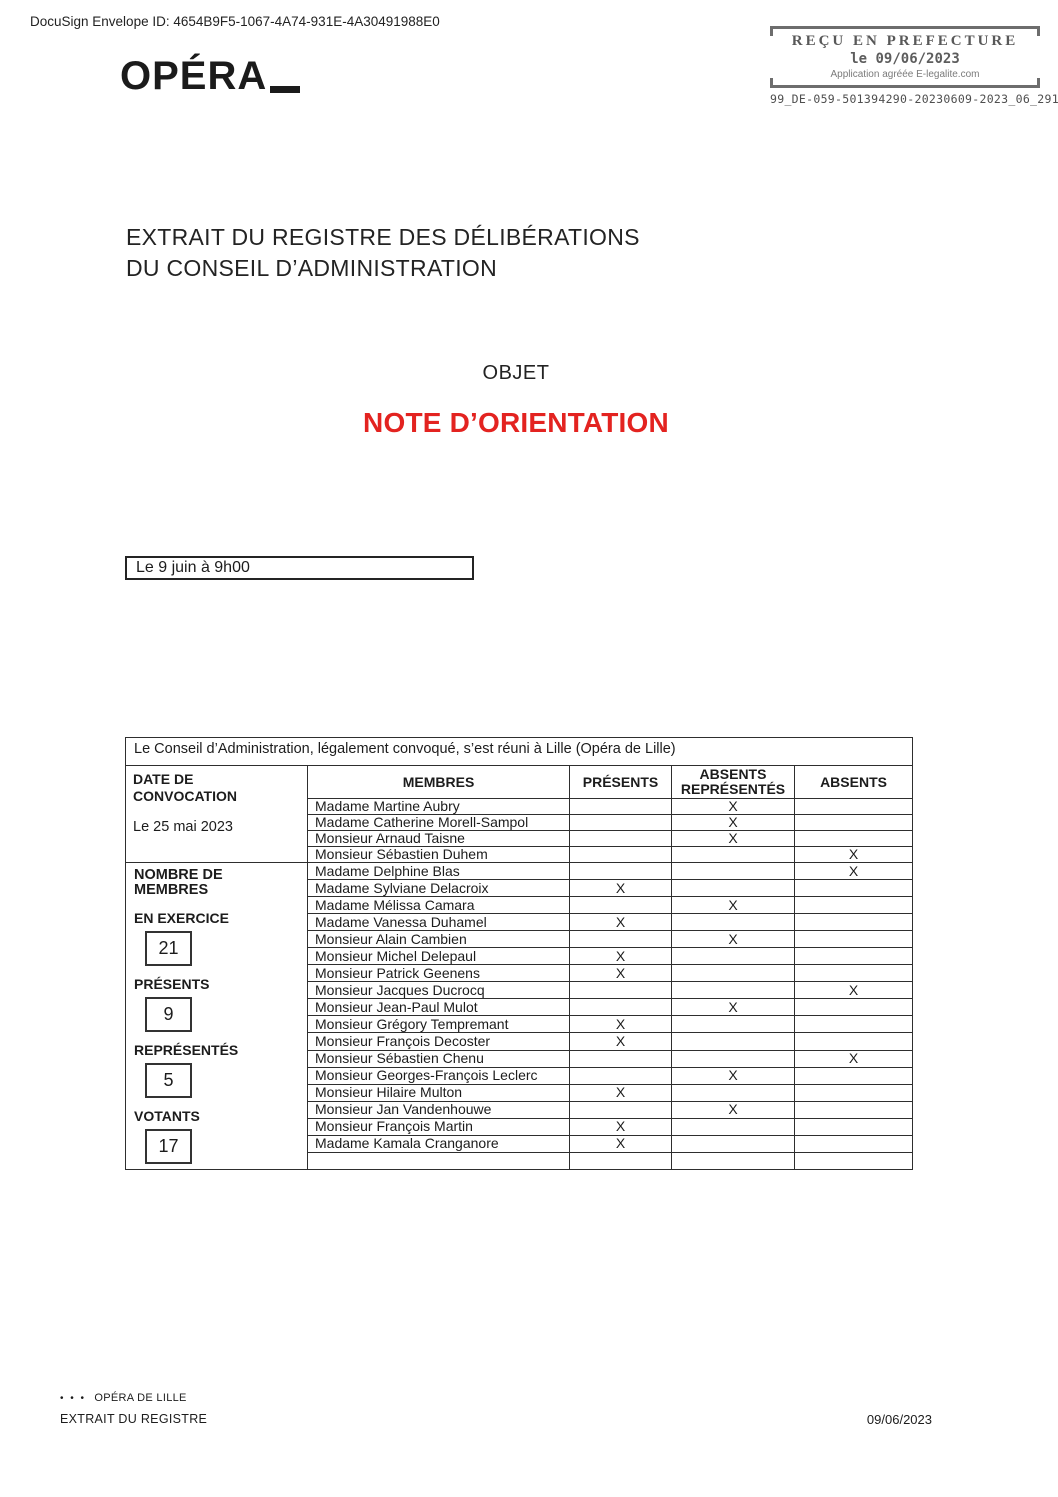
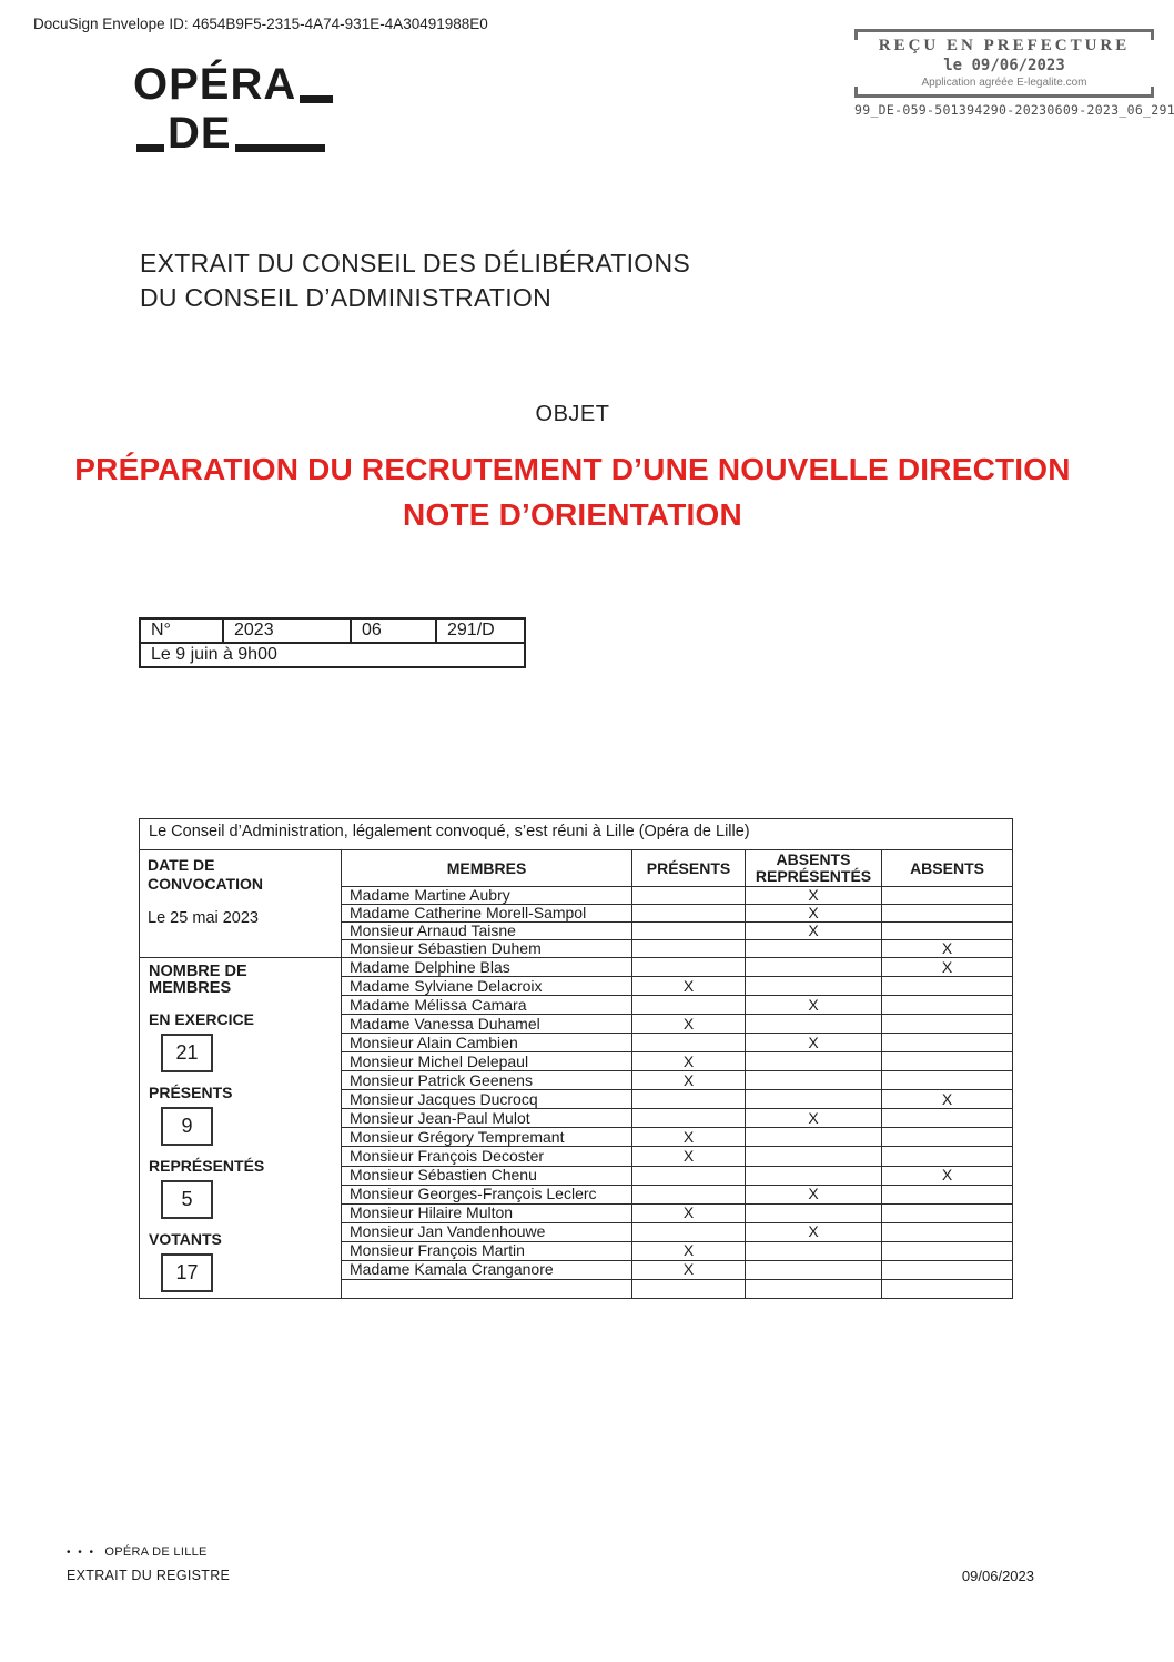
- DocuSign Envelope ID: 4654B9F5-1067-4A74-931E-4A30491988E0
+ DocuSign Envelope ID: 4654B9F5-2315-4A74-931E-4A30491988E0
  OPÉRA
+ DE
  REÇU EN PREFECTURE
  le 09/06/2023
  Application agréée E-legalite.com
  99_DE-059-501394290-20230609-2023_06_291
- EXTRAIT DU REGISTRE DES DÉLIBÉRATIONS
+ EXTRAIT DU CONSEIL DES DÉLIBÉRATIONS
  DU CONSEIL D’ADMINISTRATION
  OBJET
+ PRÉPARATION DU RECRUTEMENT D’UNE NOUVELLE DIRECTION
  NOTE D’ORIENTATION
+ N°	2023	06	291/D
  Le 9 juin à 9h00
  Le Conseil d’Administration, légalement convoqué, s’est réuni à Lille (Opéra de Lille)
  DATE DE CONVOCATION Le 25 mai 2023	MEMBRES	PRÉSENTS	ABSENTS REPRÉSENTÉS	ABSENTS
  Madame Martine Aubry		X
  Madame Catherine Morell-Sampol		X
  Monsieur Arnaud Taisne		X
  Monsieur Sébastien Duhem			X
  NOMBRE DE MEMBRESEN EXERCICE21PRÉSENTS9REPRÉSENTÉS5VOTANTS17	Madame Delphine Blas			X
  Madame Sylviane Delacroix	X
  Madame Mélissa Camara		X
  Madame Vanessa Duhamel	X
  Monsieur Alain Cambien		X
  Monsieur Michel Delepaul	X
  Monsieur Patrick Geenens	X
  Monsieur Jacques Ducrocq			X
  Monsieur Jean-Paul Mulot		X
  Monsieur Grégory Tempremant	X
  Monsieur François Decoster	X
  Monsieur Sébastien Chenu			X
  Monsieur Georges-François Leclerc		X
  Monsieur Hilaire Multon	X
  Monsieur Jan Vandenhouwe		X
  Monsieur François Martin	X
  Madame Kamala Cranganore	X
  • • • OPÉRA DE LILLE
  EXTRAIT DU REGISTRE
  09/06/2023
